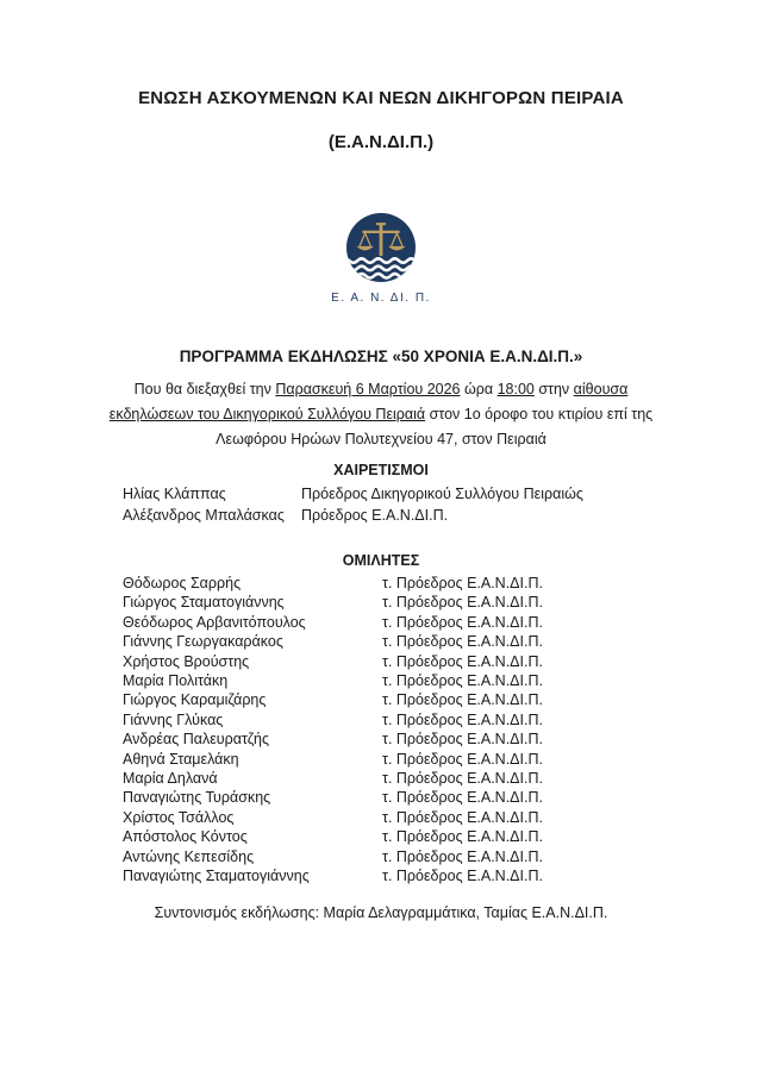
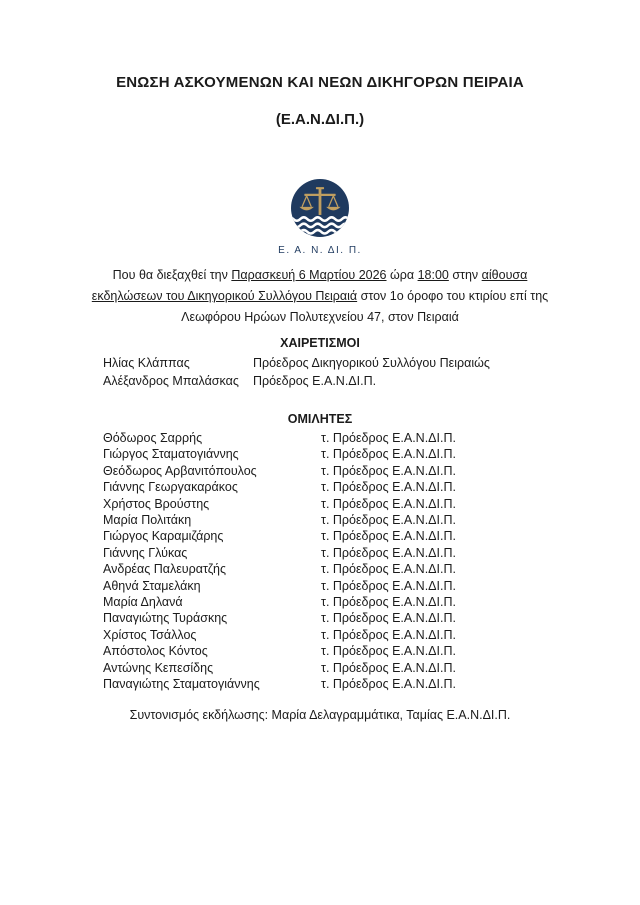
  ΕΝΩΣΗ ΑΣΚΟΥΜΕΝΩΝ ΚΑΙ ΝΕΩΝ ΔΙΚΗΓΟΡΩΝ ΠΕΙΡΑΙΑ
  (Ε.Α.Ν.ΔΙ.Π.)
  Ε. Α. Ν. ΔΙ. Π.
- ΠΡΟΓΡΑΜΜΑ ΕΚΔΗΛΩΣΗΣ «50 ΧΡΟΝΙΑ Ε.Α.Ν.ΔΙ.Π.»
  Που θα διεξαχθεί την Παρασκευή 6 Μαρτίου 2026 ώρα 18:00 στην αίθουσα εκδηλώσεων του Δικηγορικού Συλλόγου Πειραιά στον 1ο όροφο του κτιρίου επί της Λεωφόρου Ηρώων Πολυτεχνείου 47, στον Πειραιά
  ΧΑΙΡΕΤΙΣΜΟΙ
  Ηλίας Κλάππας
  Πρόεδρος Δικηγορικού Συλλόγου Πειραιώς
  Αλέξανδρος Μπαλάσκας
  Πρόεδρος Ε.Α.Ν.ΔΙ.Π.
  ΟΜΙΛΗΤΕΣ
  Θόδωρος Σαρρής
  τ. Πρόεδρος Ε.Α.Ν.ΔΙ.Π.
  Γιώργος Σταματογιάννης
  τ. Πρόεδρος Ε.Α.Ν.ΔΙ.Π.
  Θεόδωρος Αρβανιτόπουλος
  τ. Πρόεδρος Ε.Α.Ν.ΔΙ.Π.
  Γιάννης Γεωργακαράκος
  τ. Πρόεδρος Ε.Α.Ν.ΔΙ.Π.
  Χρήστος Βρούστης
  τ. Πρόεδρος Ε.Α.Ν.ΔΙ.Π.
  Μαρία Πολιτάκη
  τ. Πρόεδρος Ε.Α.Ν.ΔΙ.Π.
  Γιώργος Καραμιζάρης
  τ. Πρόεδρος Ε.Α.Ν.ΔΙ.Π.
  Γιάννης Γλύκας
  τ. Πρόεδρος Ε.Α.Ν.ΔΙ.Π.
  Ανδρέας Παλευρατζής
  τ. Πρόεδρος Ε.Α.Ν.ΔΙ.Π.
  Αθηνά Σταμελάκη
  τ. Πρόεδρος Ε.Α.Ν.ΔΙ.Π.
  Μαρία Δηλανά
  τ. Πρόεδρος Ε.Α.Ν.ΔΙ.Π.
  Παναγιώτης Τυράσκης
  τ. Πρόεδρος Ε.Α.Ν.ΔΙ.Π.
  Χρίστος Τσάλλος
  τ. Πρόεδρος Ε.Α.Ν.ΔΙ.Π.
  Απόστολος Κόντος
  τ. Πρόεδρος Ε.Α.Ν.ΔΙ.Π.
  Αντώνης Κεπεσίδης
  τ. Πρόεδρος Ε.Α.Ν.ΔΙ.Π.
  Παναγιώτης Σταματογιάννης
  τ. Πρόεδρος Ε.Α.Ν.ΔΙ.Π.
  Συντονισμός εκδήλωσης: Μαρία Δελαγραμμάτικα, Ταμίας Ε.Α.Ν.ΔΙ.Π.
